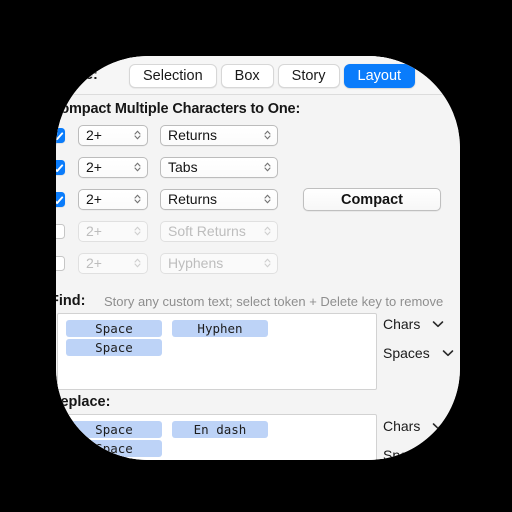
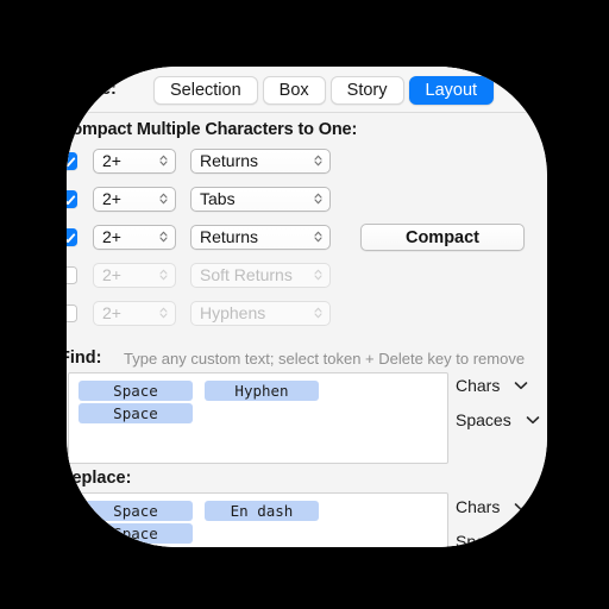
  cope:
  Selection
  Box
  Story
  Layout
  Compact Multiple Characters to One:
  2+
  Returns
  2+
  Tabs
  2+
  Returns
  2+
  Soft Returns
  2+
  Hyphens
  Compact
  ind:
- Story any custom text; select token + Delete key to remove
+ Type any custom text; select token + Delete key to remove
  Space
  Hyphen
  Space
  Chars
  Spaces
  Replace:
  Space
  En dash
  Space
  Chars
  Spaces
